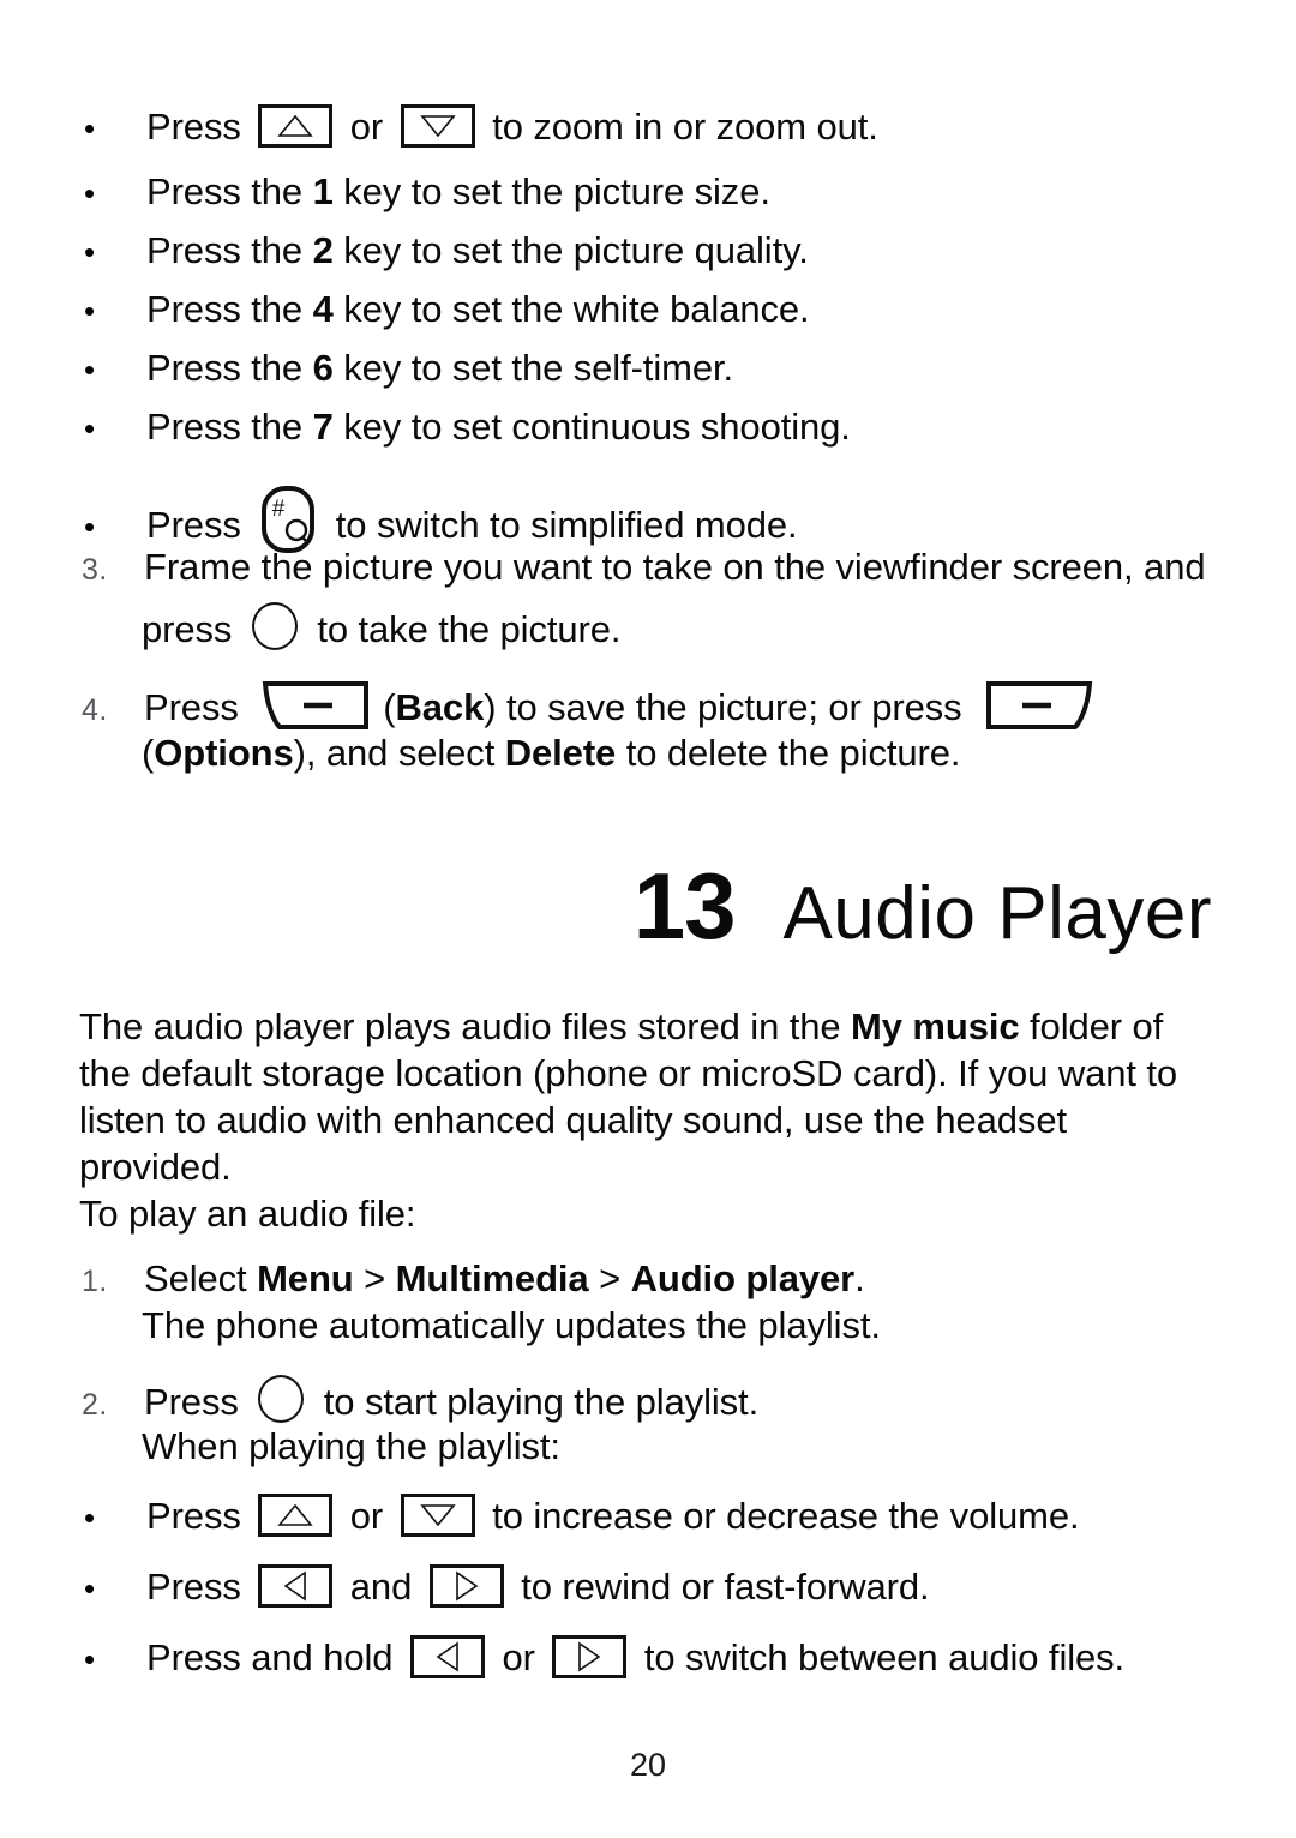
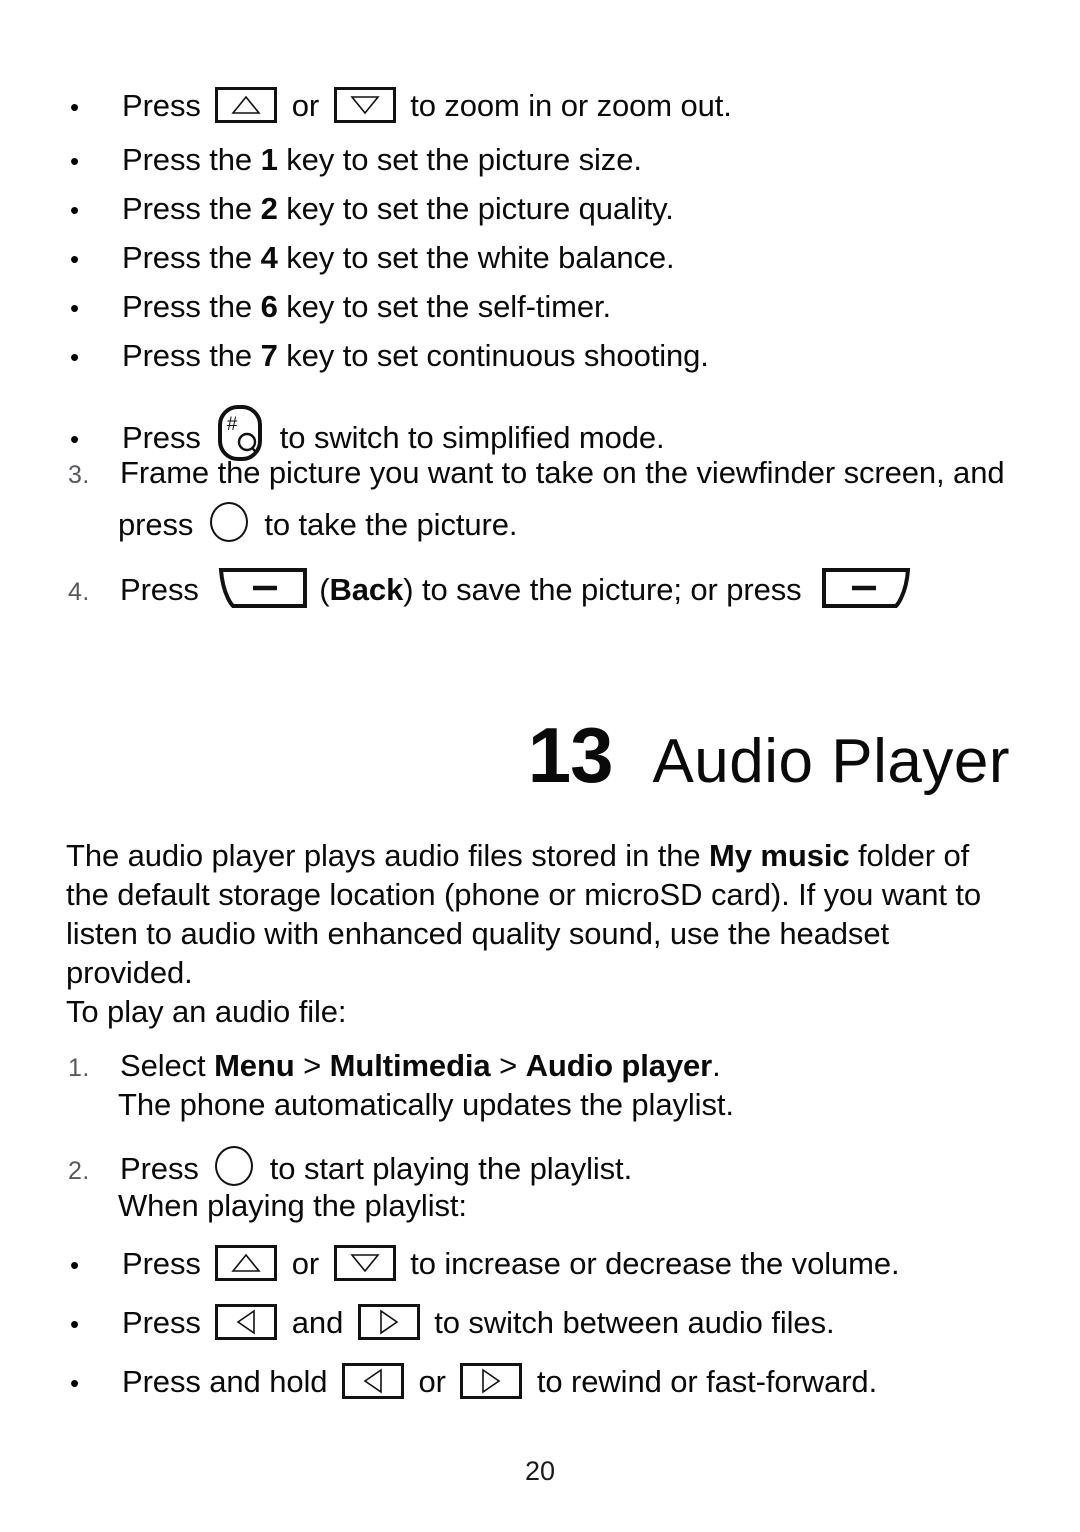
  •
  Press or to zoom in or zoom out.
  •
  Press the 1 key to set the picture size.
  •
  Press the 2 key to set the picture quality.
  •
  Press the 4 key to set the white balance.
  •
  Press the 6 key to set the self-timer.
  •
  Press the 7 key to set continuous shooting.
  •
  Press
  #
  to switch to simplified mode.
  3.
  Frame the picture you want to take on the viewfinder screen, and
  press to take the picture.
  4.
  Press (Back) to save the picture; or press
- (Options), and select Delete to delete the picture.
  13
  Audio Player
  The audio player plays audio files stored in the My music folder of the default storage location (phone or microSD card). If you want to listen to audio with enhanced quality sound, use the headset provided.
  To play an audio file:
  1.
  Select Menu > Multimedia > Audio player.
  The phone automatically updates the playlist.
  2.
  Press to start playing the playlist.
  When playing the playlist:
  •
  Press or to increase or decrease the volume.
  •
- Press and to rewind or fast-forward.
+ Press and to switch between audio files.
  •
- Press and hold or to switch between audio files.
+ Press and hold or to rewind or fast-forward.
  20
